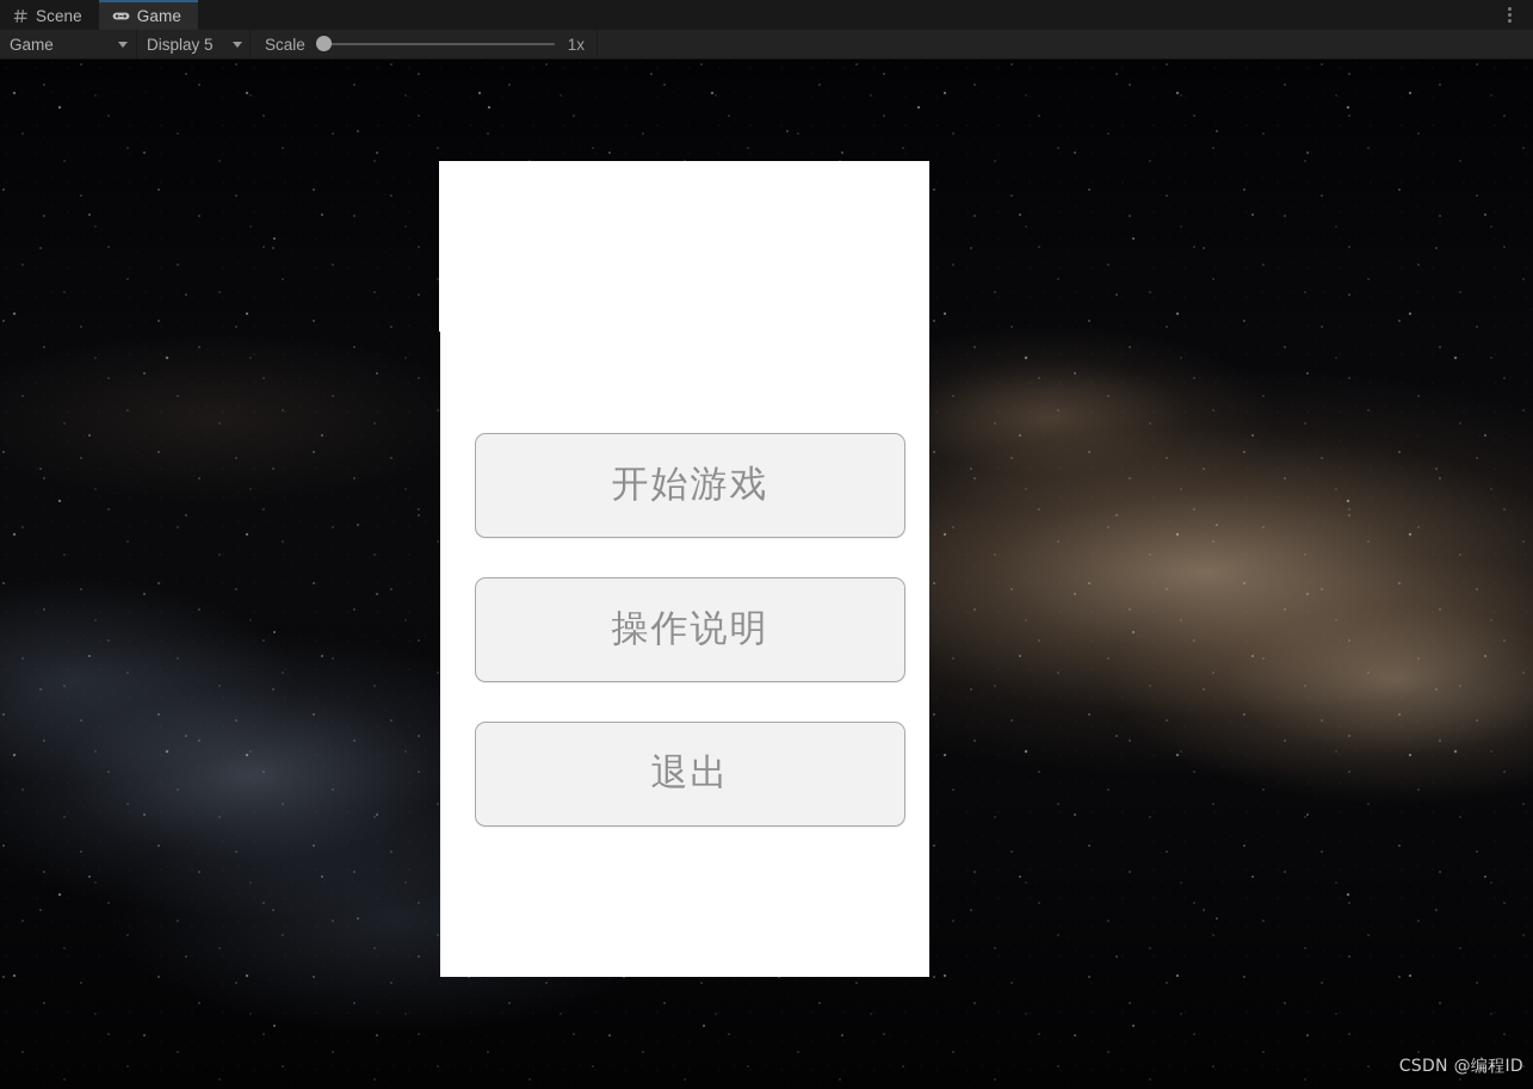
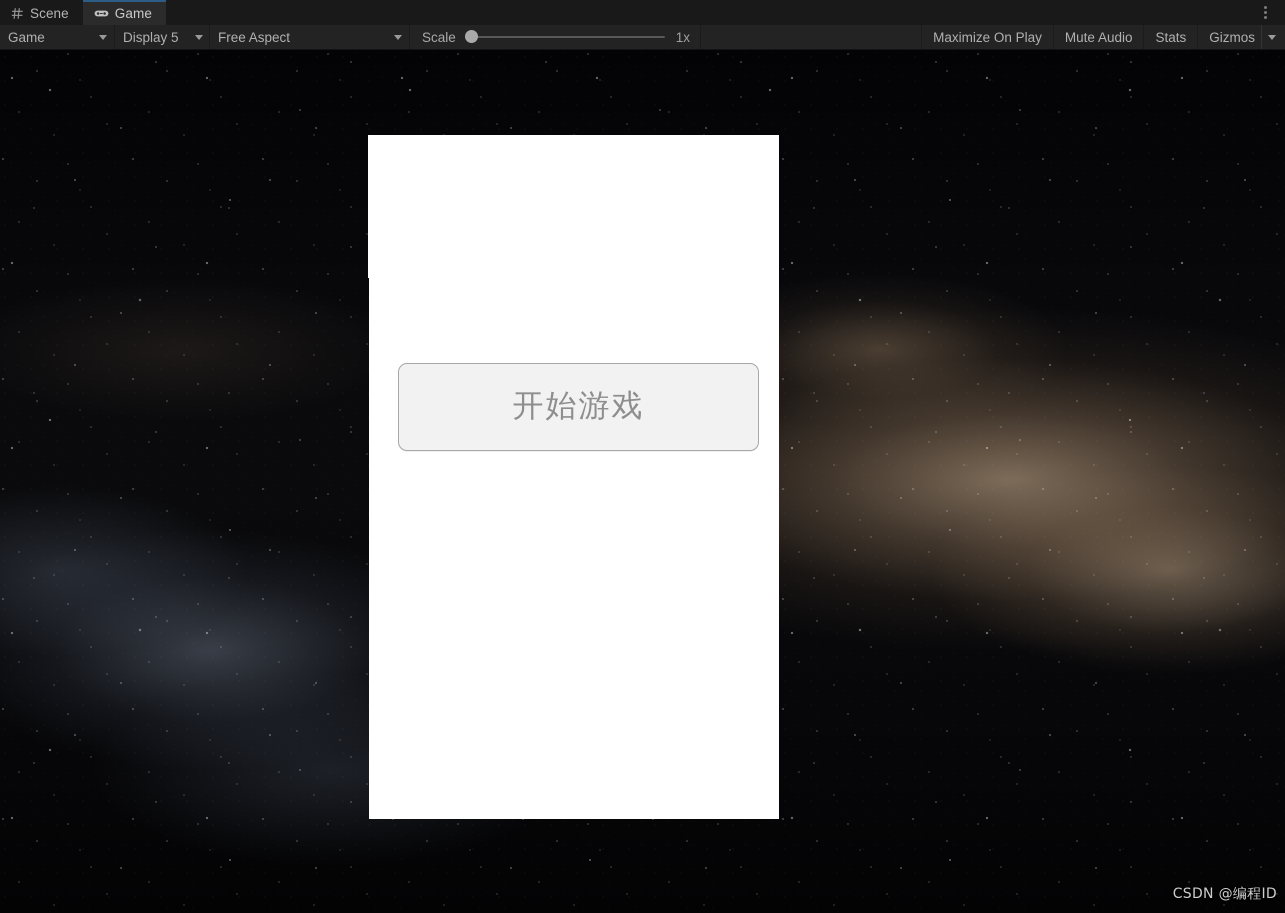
  Scene
  Game
  Game
  Display 5
+ Free Aspect
  Scale
  1x
+ Maximize On Play
+ Mute Audio
+ Stats
+ Gizmos
  开始游戏
- 操作说明
- 退出
  CSDN @编程ID
